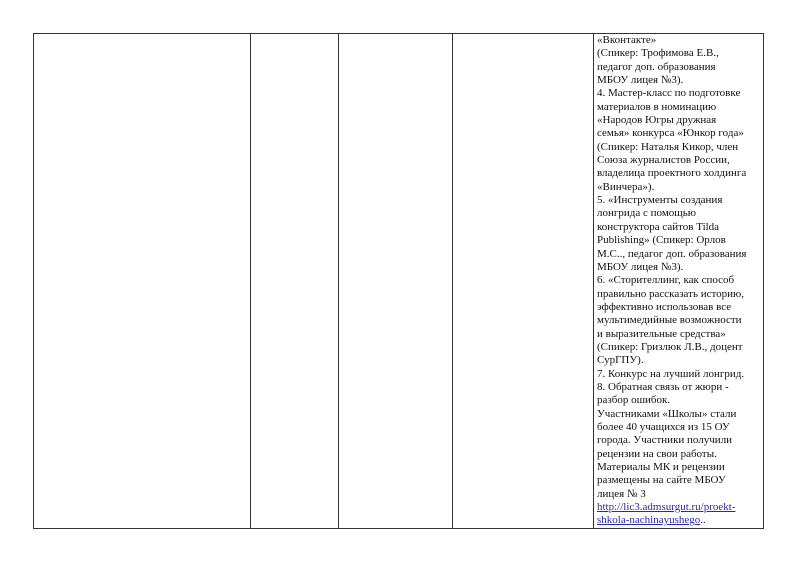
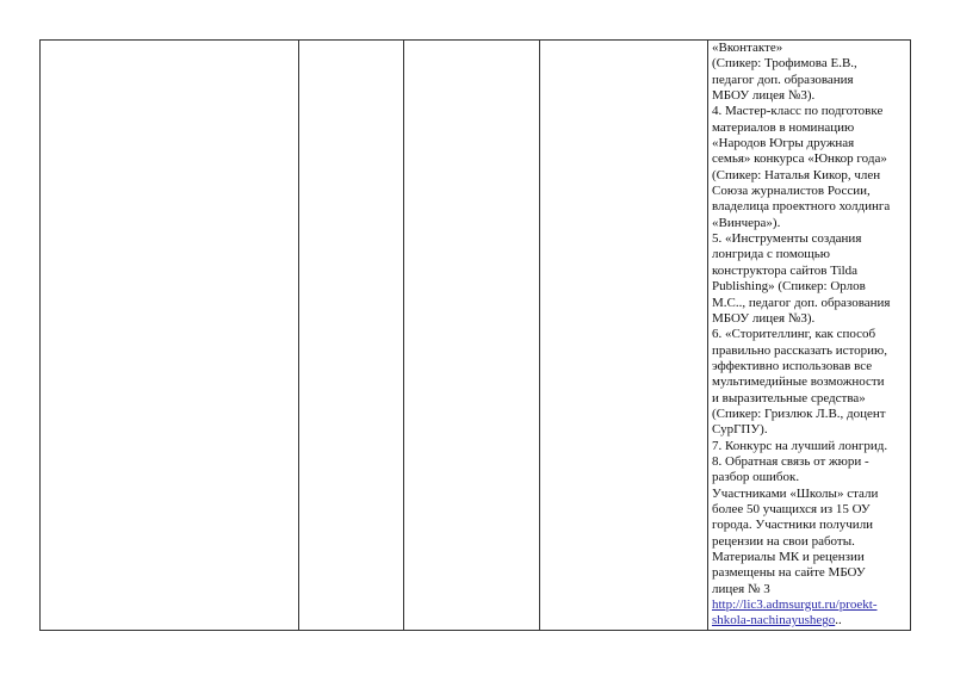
- 				«Вконтакте» (Спикер: Трофимова Е.В., педагог доп. образования МБОУ лицея №3). 4. Мастер-класс по подготовке материалов в номинацию «Народов Югры дружная семья» конкурса «Юнкор года» (Спикер: Наталья Кикор, член Союза журналистов России, владелица проектного холдинга «Винчера»). 5. «Инструменты создания лонгрида с помощью конструктора сайтов Tilda Publishing» (Спикер: Орлов М.С.., педагог доп. образования МБОУ лицея №3). 6. «Сторителлинг, как способ правильно рассказать историю, эффективно использовав все мультимедийные возможности и выразительные средства» (Спикер: Гризлюк Л.В., доцент СурГПУ). 7. Конкурс на лучший лонгрид. 8. Обратная связь от жюри - разбор ошибок. Участниками «Школы» стали более 40 учащихся из 15 ОУ города. Участники получили рецензии на свои работы. Материалы МК и рецензии размещены на сайте МБОУ лицея № 3 http://lic3.admsurgut.ru/proekt- shkola-nachinayushego..
+ 				«Вконтакте» (Спикер: Трофимова Е.В., педагог доп. образования МБОУ лицея №3). 4. Мастер-класс по подготовке материалов в номинацию «Народов Югры дружная семья» конкурса «Юнкор года» (Спикер: Наталья Кикор, член Союза журналистов России, владелица проектного холдинга «Винчера»). 5. «Инструменты создания лонгрида с помощью конструктора сайтов Tilda Publishing» (Спикер: Орлов М.С.., педагог доп. образования МБОУ лицея №3). 6. «Сторителлинг, как способ правильно рассказать историю, эффективно использовав все мультимедийные возможности и выразительные средства» (Спикер: Гризлюк Л.В., доцент СурГПУ). 7. Конкурс на лучший лонгрид. 8. Обратная связь от жюри - разбор ошибок. Участниками «Школы» стали более 50 учащихся из 15 ОУ города. Участники получили рецензии на свои работы. Материалы МК и рецензии размещены на сайте МБОУ лицея № 3 http://lic3.admsurgut.ru/proekt- shkola-nachinayushego..
